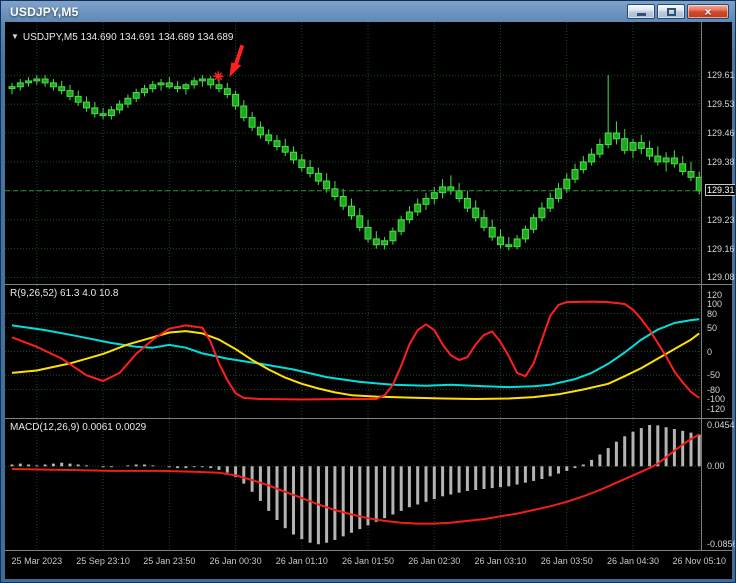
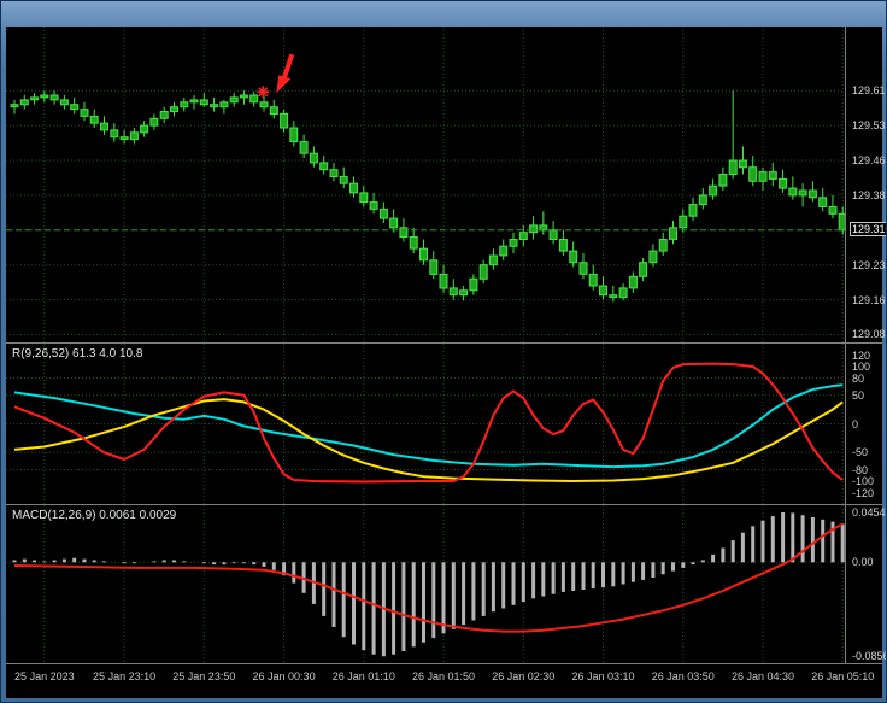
- USDJPY,M5
- ×
- ▼ USDJPY,M5 134.690 134.691 134.689 134.689
  R(9,26,52) 61.3 4.0 10.8
  MACD(12,26,9) 0.0061 0.0029
  129.61
  129.53
  129.46
  129.38
  129.23
  129.16
  129.08
  129.31
  120
  100
  80
  50
  0
  -50
  -80
  -100
  -120
  0.0454
  0.00
  -0.085
- 25 Mar 2023
+ 25 Jan 2023
- 25 Sep 23:10
+ 25 Jan 23:10
  25 Jan 23:50
  26 Jan 00:30
  26 Jan 01:10
  26 Jan 01:50
  26 Jan 02:30
  26 Jan 03:10
  26 Jan 03:50
  26 Jan 04:30
- 26 Nov 05:10
+ 26 Jan 05:10
